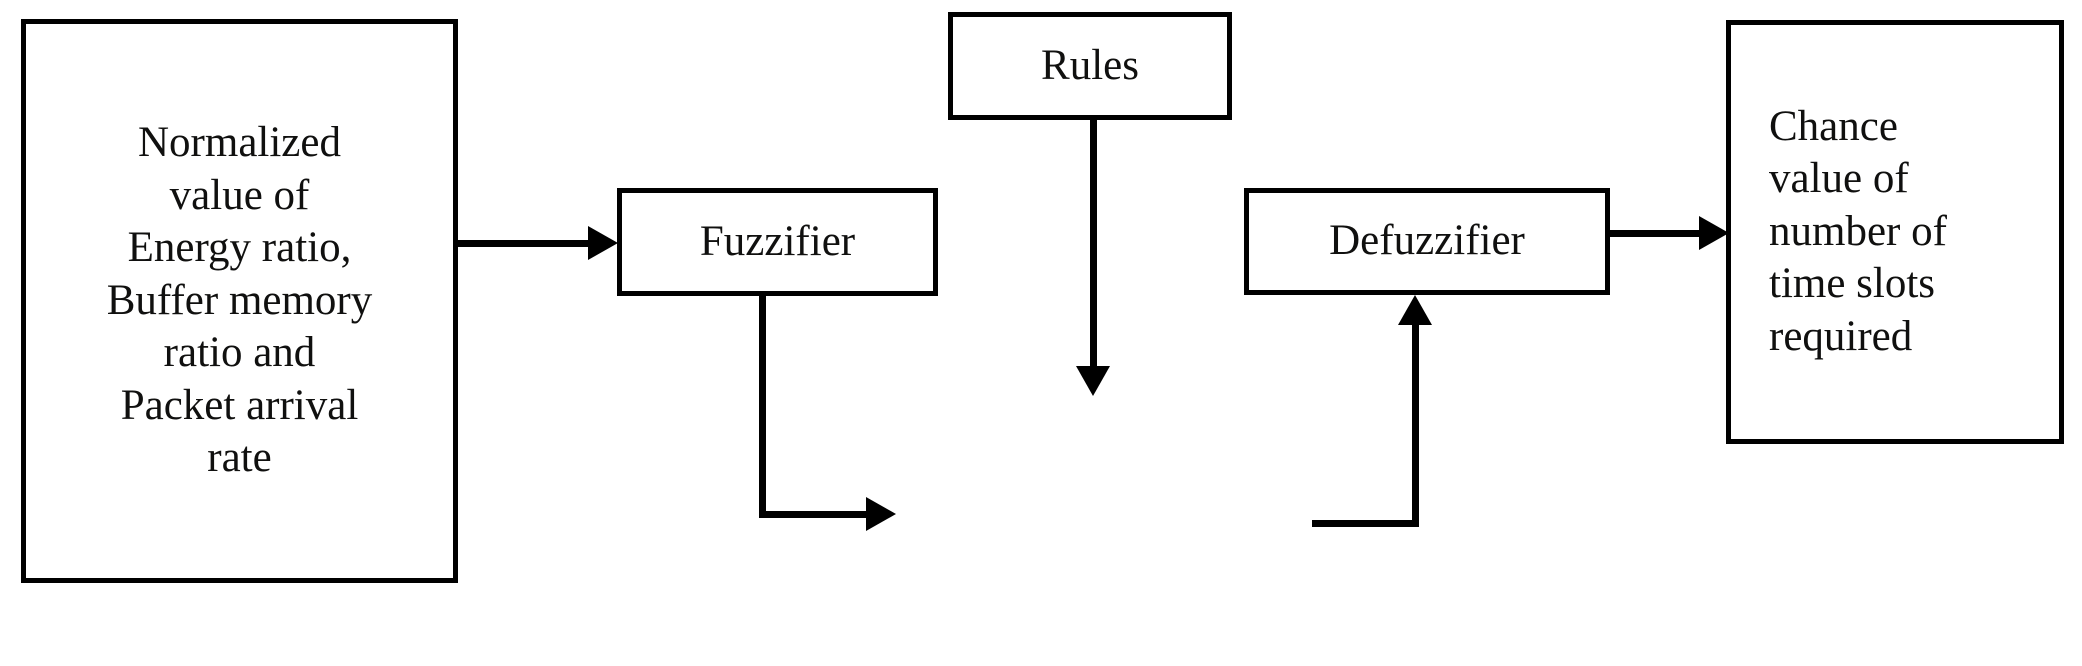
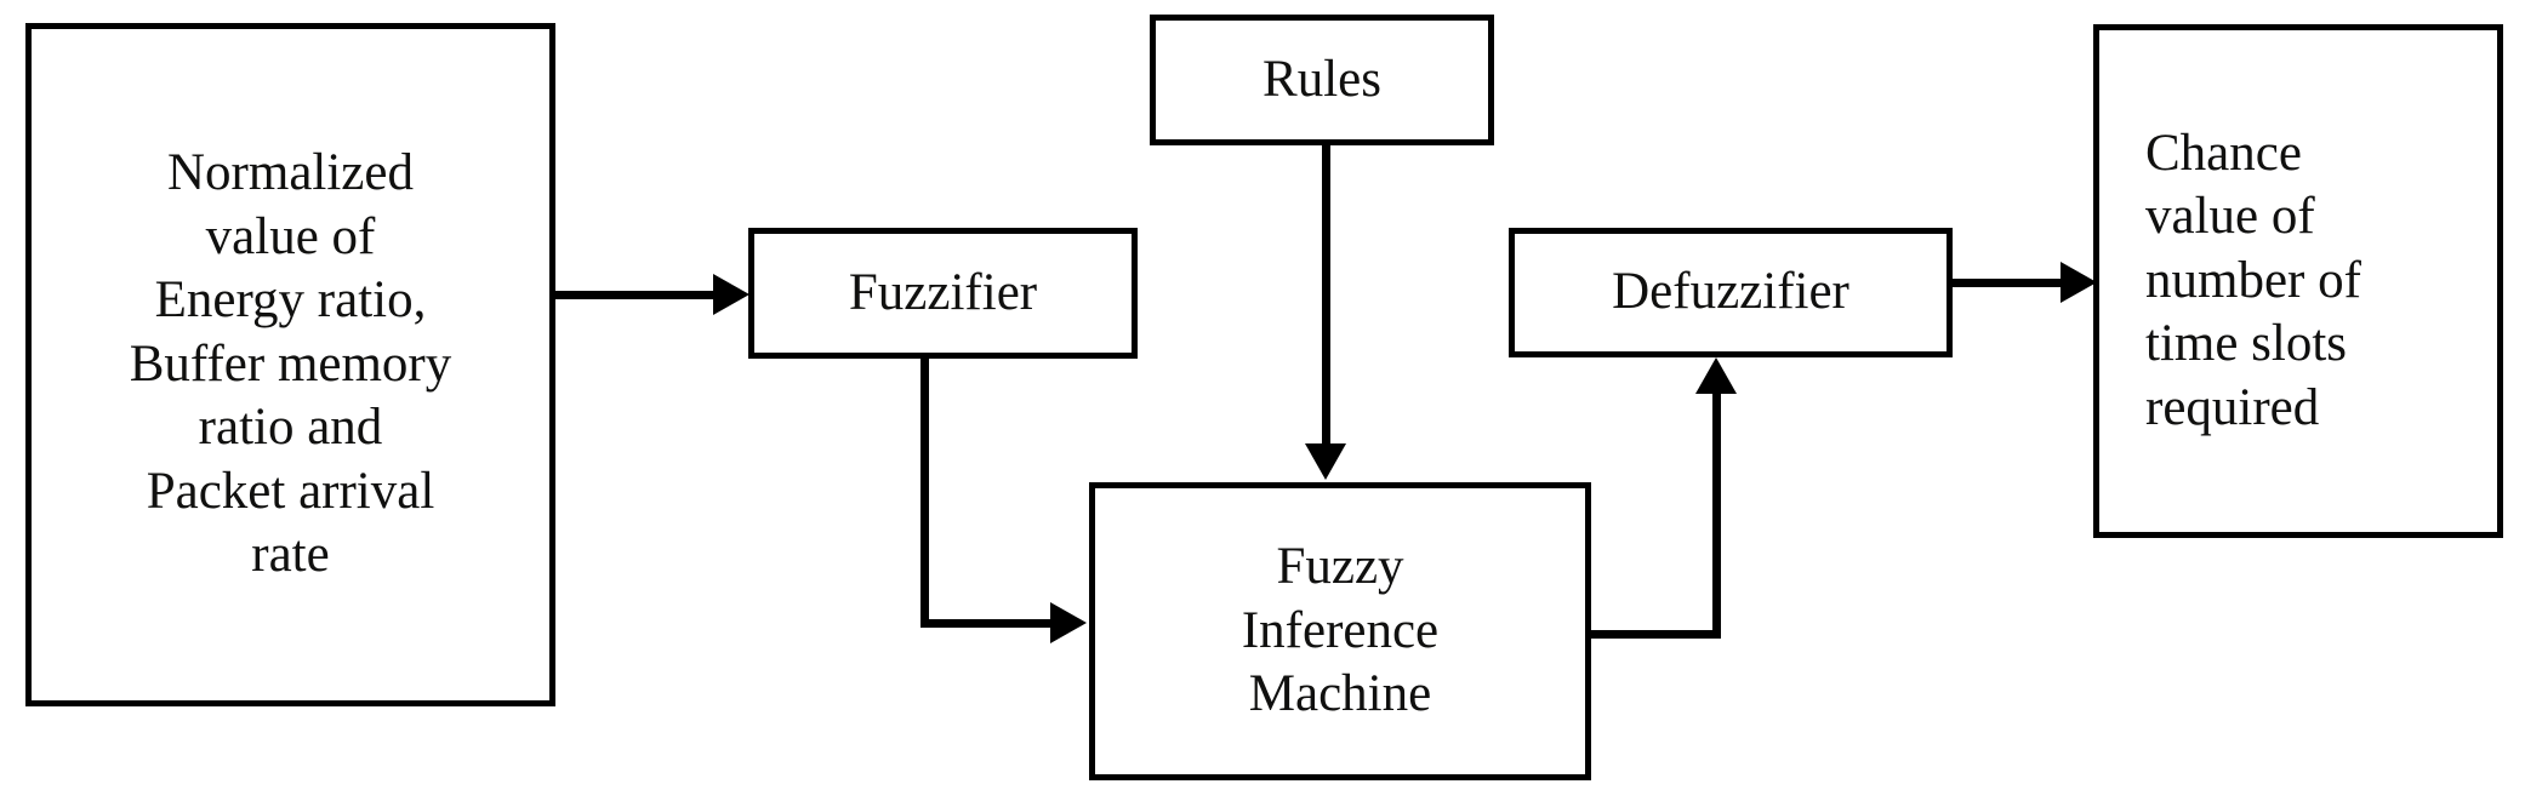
  Normalized
  value of
  Energy ratio,
  Buffer memory
  ratio and
  Packet arrival
  rate
  Fuzzifier
  Rules
+ Fuzzy
+ Inference
+ Machine
  Defuzzifier
  Chance
  value of
  number of
  time slots
  required
